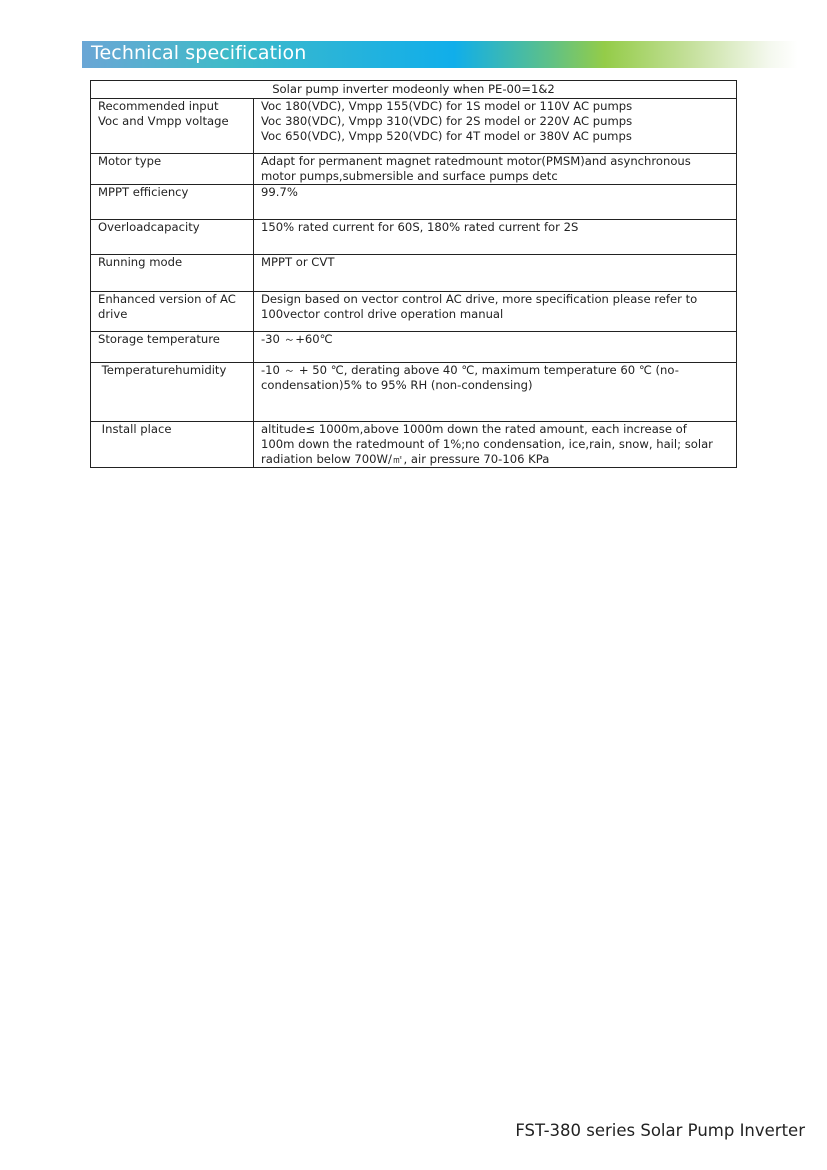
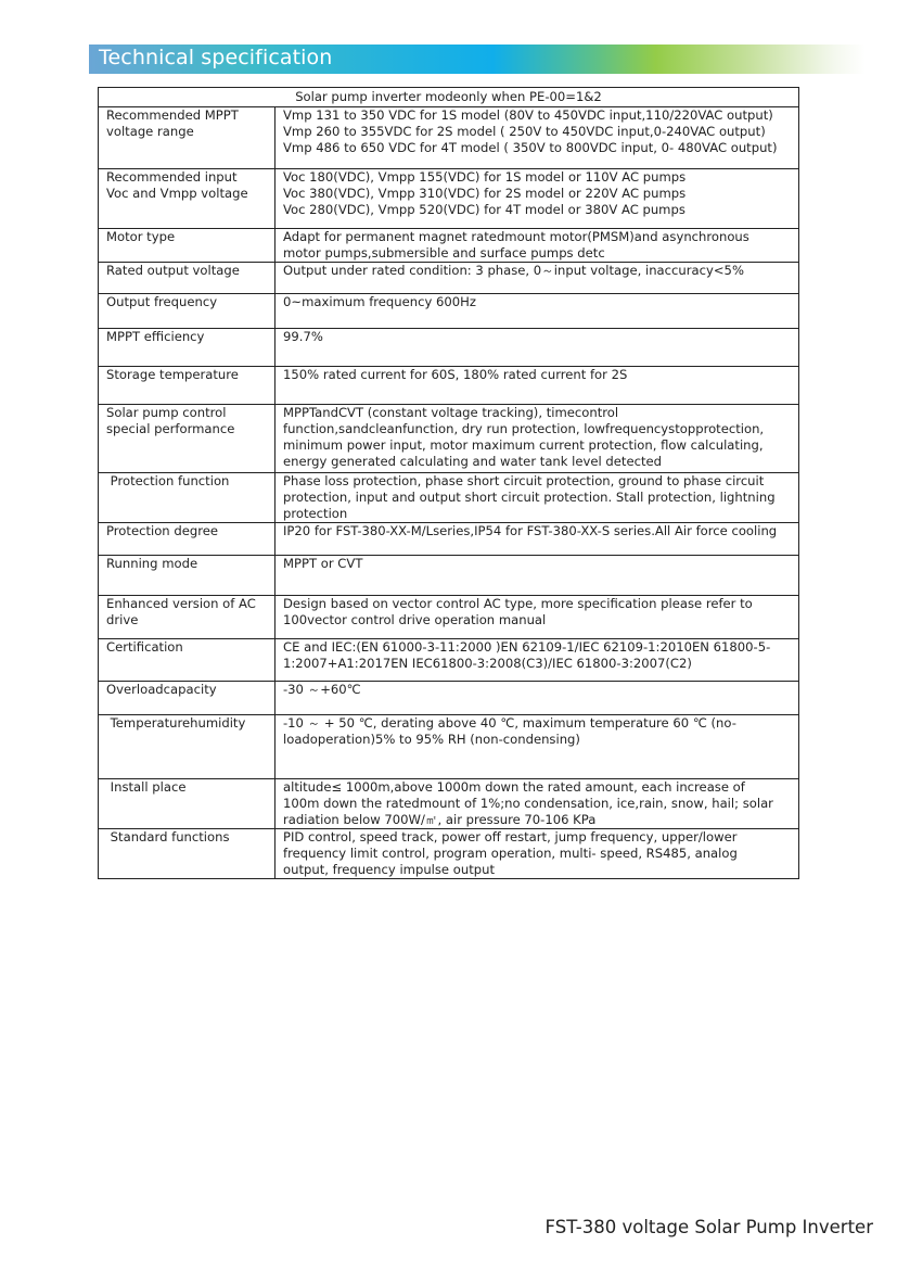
  Technical specification
  Solar pump inverter modeonly when PE-00=1&2
+ Recommended MPPTvoltage range	Vmp 131 to 350 VDC for 1S model (80V to 450VDC input,110/220VAC output)Vmp 260 to 355VDC for 2S model ( 250V to 450VDC input,0-240VAC output)Vmp 486 to 650 VDC for 4T model ( 350V to 800VDC input, 0- 480VAC output)
- Recommended inputVoc and Vmpp voltage	Voc 180(VDC), Vmpp 155(VDC) for 1S model or 110V AC pumpsVoc 380(VDC), Vmpp 310(VDC) for 2S model or 220V AC pumpsVoc 650(VDC), Vmpp 520(VDC) for 4T model or 380V AC pumps
+ Recommended inputVoc and Vmpp voltage	Voc 180(VDC), Vmpp 155(VDC) for 1S model or 110V AC pumpsVoc 380(VDC), Vmpp 310(VDC) for 2S model or 220V AC pumpsVoc 280(VDC), Vmpp 520(VDC) for 4T model or 380V AC pumps
  Motor type	Adapt for permanent magnet ratedmount motor(PMSM)and asynchronousmotor pumps,submersible and surface pumps detc
+ Rated output voltage	Output under rated condition: 3 phase, 0～input voltage, inaccuracy<5%
+ Output frequency	0~maximum frequency 600Hz
  MPPT efficiency	99.7%
- Overloadcapacity	150% rated current for 60S, 180% rated current for 2S
+ Storage temperature	150% rated current for 60S, 180% rated current for 2S
+ Solar pump controlspecial performance	MPPTandCVT (constant voltage tracking), timecontrolfunction,sandcleanfunction, dry run protection, lowfrequencystopprotection,minimum power input, motor maximum current protection, flow calculating,energy generated calculating and water tank level detected
+ Protection function	Phase loss protection, phase short circuit protection, ground to phase circuitprotection, input and output short circuit protection. Stall protection, lightningprotection
+ Protection degree	IP20 for FST-380-XX-M/Lseries,IP54 for FST-380-XX-S series.All Air force cooling
  Running mode	MPPT or CVT
- Enhanced version of ACdrive	Design based on vector control AC drive, more specification please refer to100vector control drive operation manual
+ Enhanced version of ACdrive	Design based on vector control AC type, more specification please refer to100vector control drive operation manual
+ Certification	CE and IEC:(EN 61000-3-11:2000 )EN 62109-1/IEC 62109-1:2010EN 61800-5-1:2007+A1:2017EN IEC61800-3:2008(C3)/IEC 61800-3:2007(C2)
- Storage temperature	-30 ～+60℃
+ Overloadcapacity	-30 ～+60℃
- Temperaturehumidity	-10 ～ + 50 ℃, derating above 40 ℃, maximum temperature 60 ℃ (no-condensation)5% to 95% RH (non-condensing)
+ Temperaturehumidity	-10 ～ + 50 ℃, derating above 40 ℃, maximum temperature 60 ℃ (no-loadoperation)5% to 95% RH (non-condensing)
  Install place	altitude≤ 1000m,above 1000m down the rated amount, each increase of100m down the ratedmount of 1%;no condensation, ice,rain, snow, hail; solarradiation below 700W/㎡, air pressure 70-106 KPa
+ Standard functions	PID control, speed track, power off restart, jump frequency, upper/lowerfrequency limit control, program operation, multi- speed, RS485, analogoutput, frequency impulse output
- FST-380 series Solar Pump Inverter
+ FST-380 voltage Solar Pump Inverter
